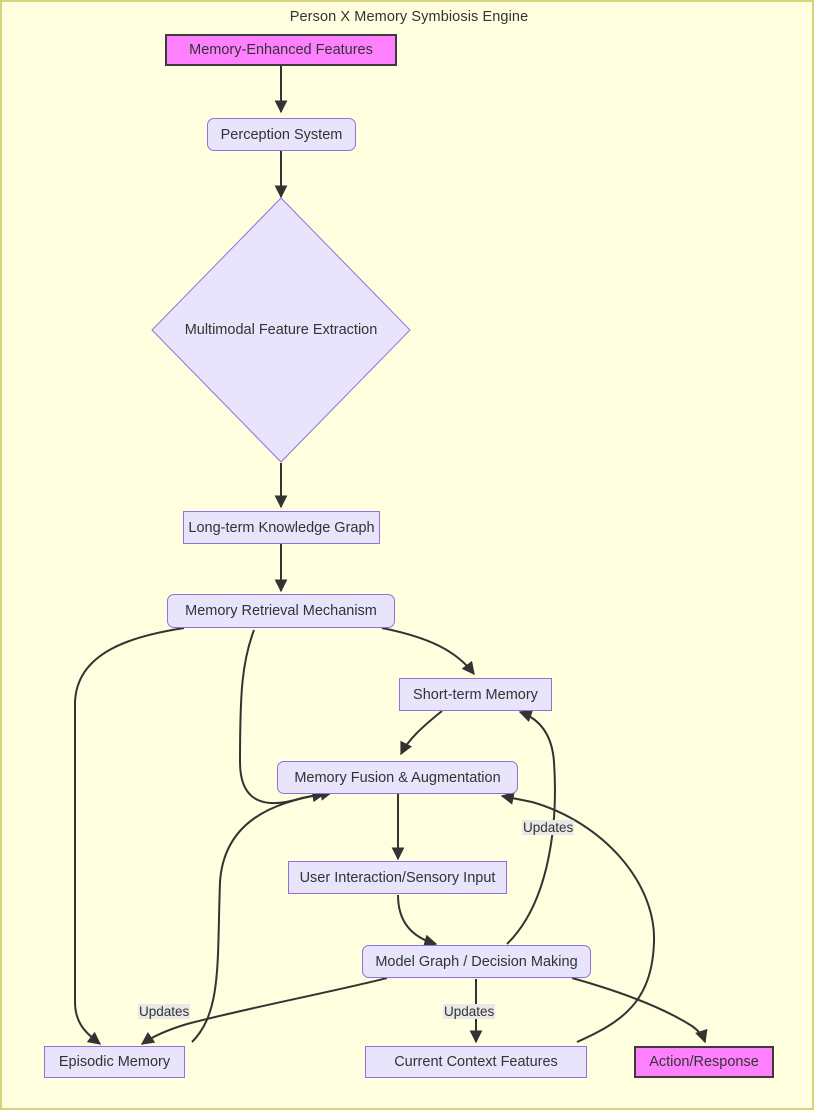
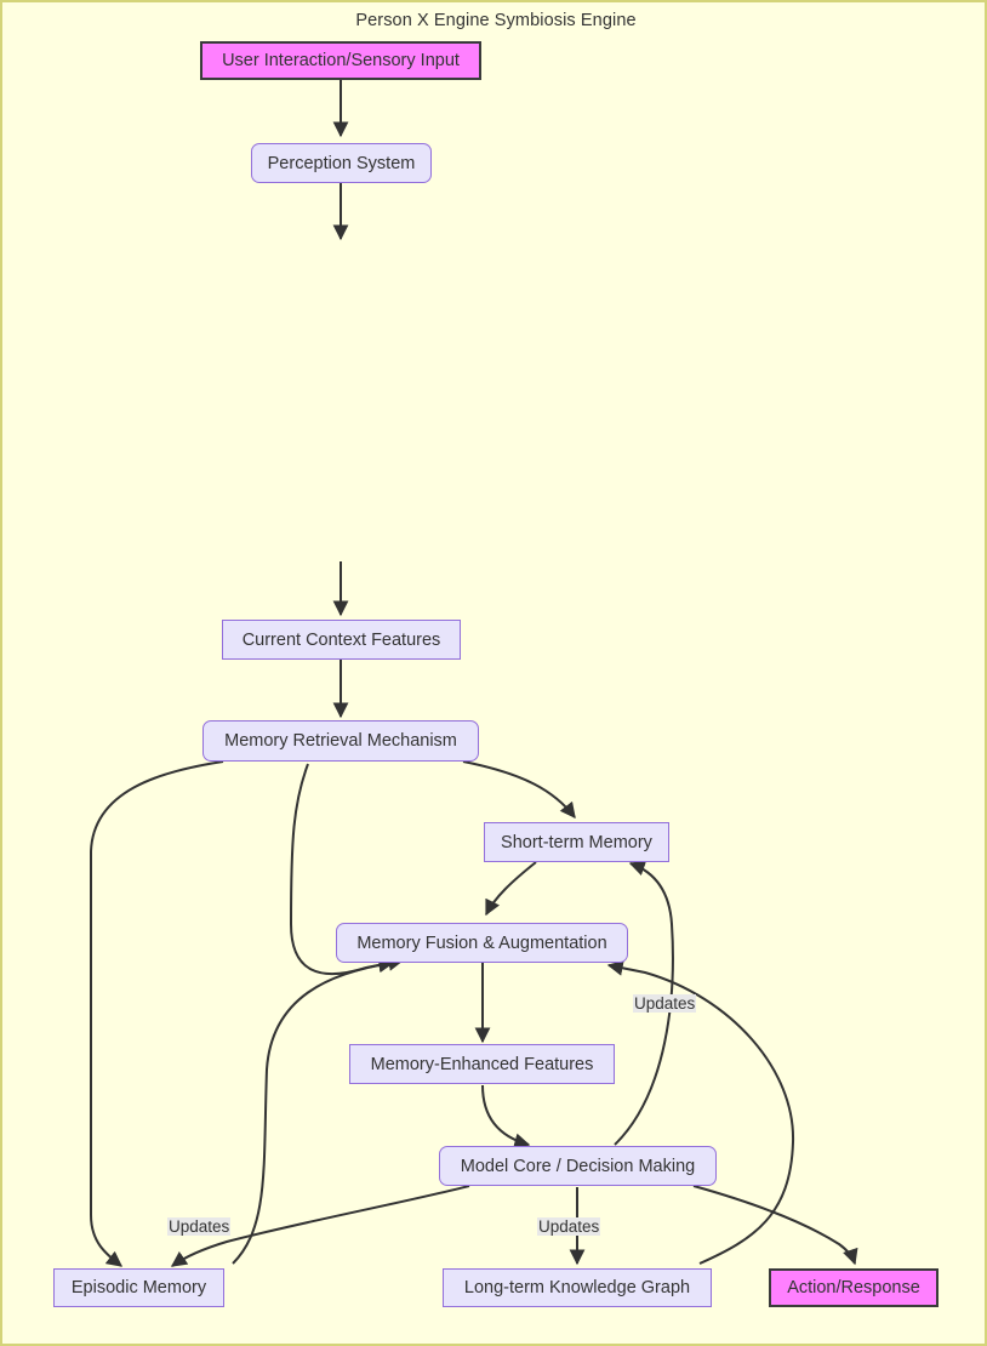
- Person X Memory Symbiosis Engine
+ Person X Engine Symbiosis Engine
- Memory-Enhanced Features
+ User Interaction/Sensory Input
  Perception System
- Multimodal Feature Extraction
- Long-term Knowledge Graph
+ Current Context Features
  Memory Retrieval Mechanism
  Short-term Memory
  Memory Fusion & Augmentation
- User Interaction/Sensory Input
+ Memory-Enhanced Features
- Model Graph / Decision Making
+ Model Core / Decision Making
  Episodic Memory
- Current Context Features
+ Long-term Knowledge Graph
  Action/Response
  Updates
  Updates
  Updates
